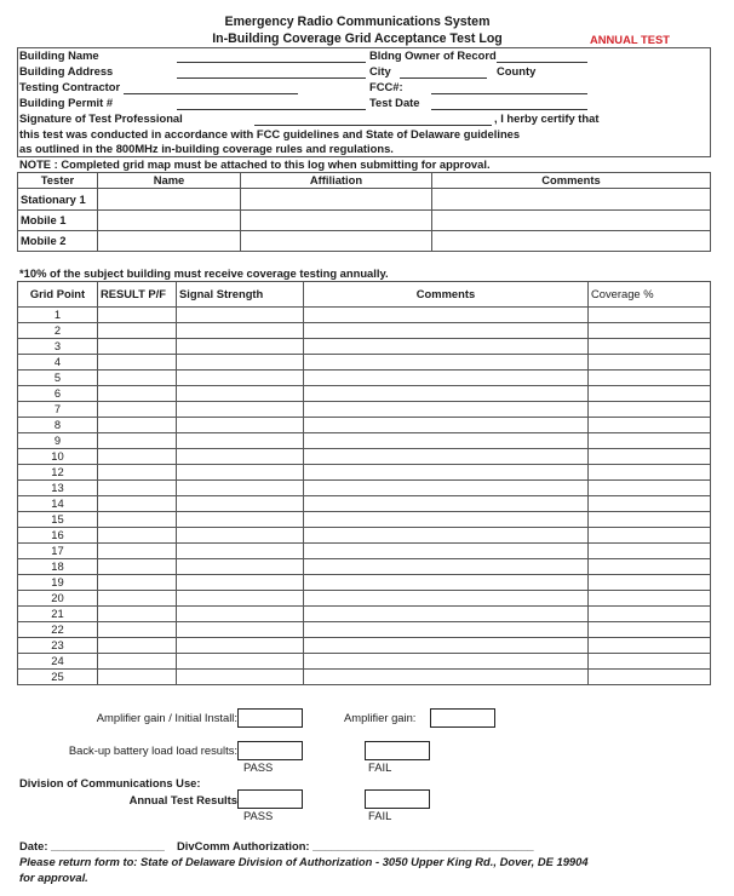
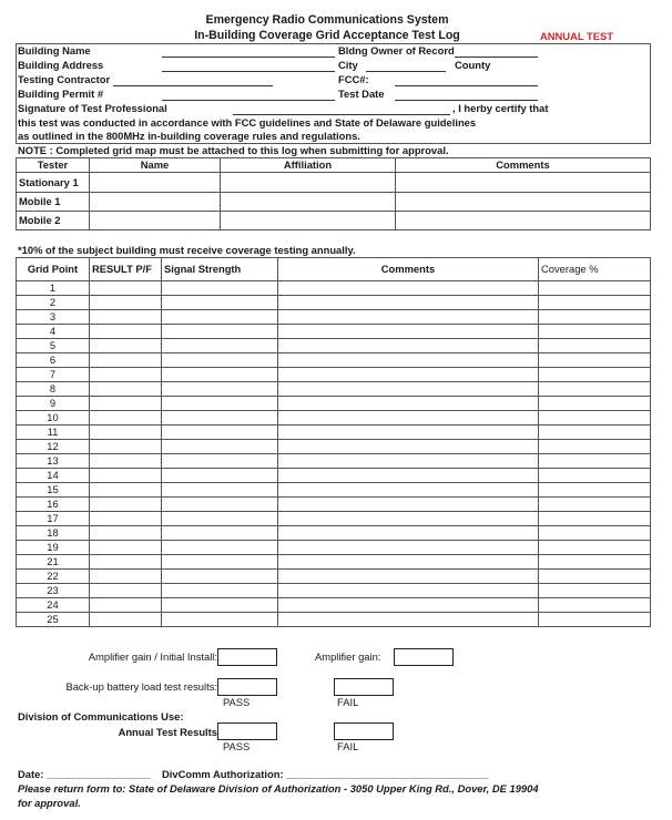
  Emergency Radio Communications System
  In-Building Coverage Grid Acceptance Test Log
  ANNUAL TEST
  Building Name
  Bldng Owner of Record
  Building Address
  City
  County
  Testing Contractor
  FCC#:
  Building Permit #
  Test Date
  Signature of Test Professional
  , I herby certify that
  this test was conducted in accordance with FCC guidelines and State of Delaware guidelines
  as outlined in the 800MHz in-building coverage rules and regulations.
  NOTE : Completed grid map must be attached to this log when submitting for approval.
  Tester	Name	Affiliation	Comments
  Stationary 1
  Mobile 1
  Mobile 2
  *10% of the subject building must receive coverage testing annually.
  Grid Point	RESULT P/F	Signal Strength	Comments	Coverage %
  1
  2
  3
  4
  5
  6
  7
  8
  9
  10
+ 11
  12
  13
  14
  15
  16
  17
  18
  19
- 20
  21
  22
  23
  24
  25
  Amplifier gain / Initial Install:
  Amplifier gain:
- Back-up battery load load results:
+ Back-up battery load test results:
  PASS
  FAIL
  Division of Communications Use:
  Annual Test Results
  PASS
  FAIL
  Date: __________________
  DivComm Authorization: ___________________________________
  Please return form to: State of Delaware Division of Authorization - 3050 Upper King Rd., Dover, DE 19904
  for approval.
